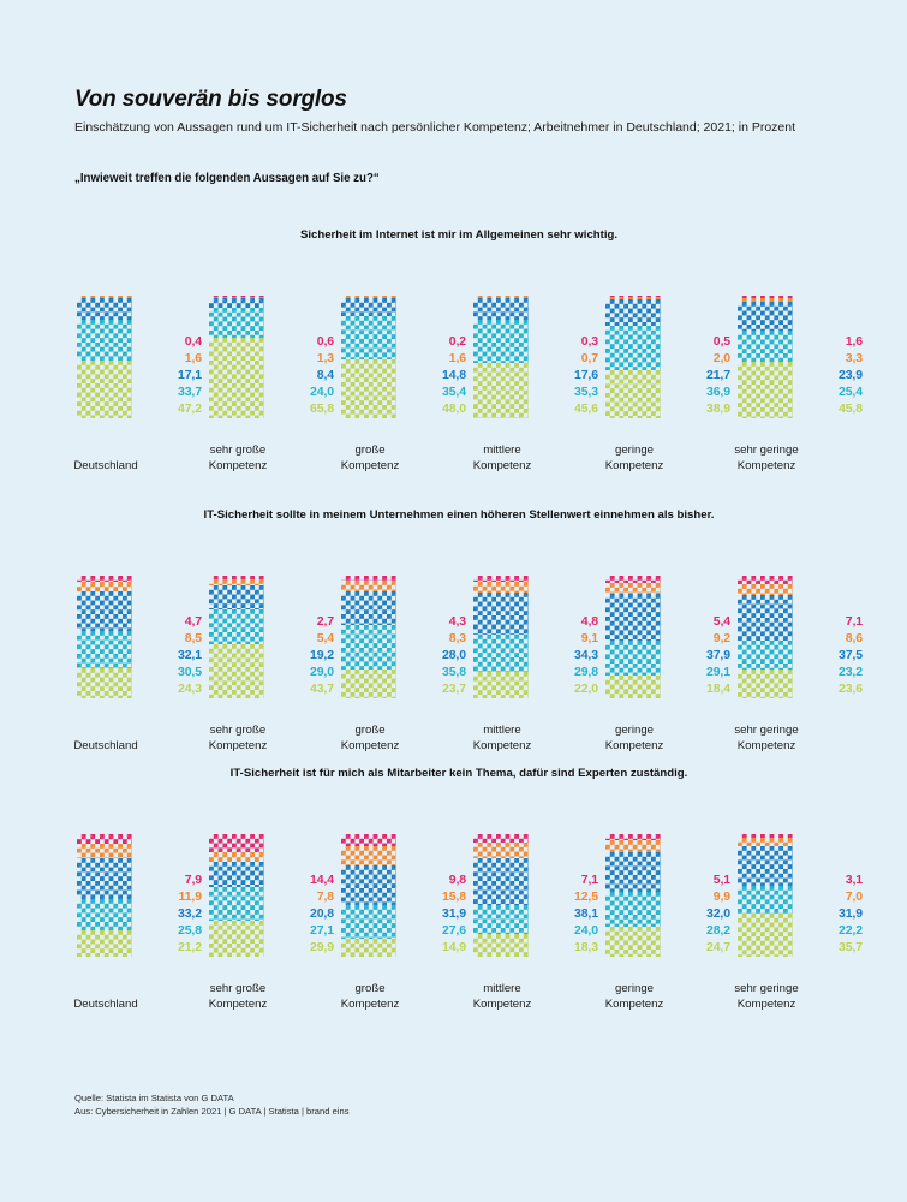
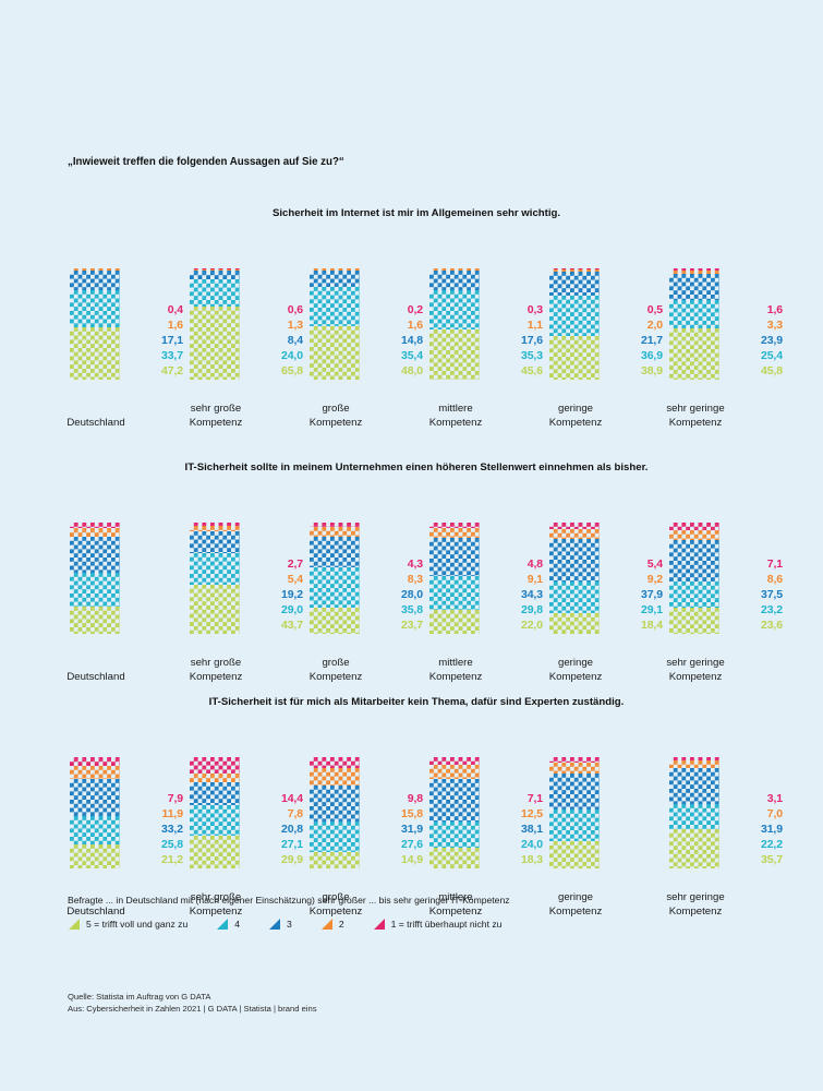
- Von souverän bis sorglos
- Einschätzung von Aussagen rund um IT-Sicherheit nach persönlicher Kompetenz; Arbeitnehmer in Deutschland; 2021; in Prozent
  „Inwieweit treffen die folgenden Aussagen auf Sie zu?“
  Sicherheit im Internet ist mir im Allgemeinen sehr wichtig.
  0,4
  1,6
  17,1
  33,7
  47,2
  Deutschland
  0,6
  1,3
  8,4
  24,0
  65,8
  sehr große
  Kompetenz
  0,2
  1,6
  14,8
  35,4
  48,0
  große
  Kompetenz
  0,3
- 0,7
+ 1,1
  17,6
  35,3
  45,6
  mittlere
  Kompetenz
  0,5
  2,0
  21,7
  36,9
  38,9
  geringe
  Kompetenz
  1,6
  3,3
  23,9
  25,4
  45,8
  sehr geringe
  Kompetenz
  IT-Sicherheit sollte in meinem Unternehmen einen höheren Stellenwert einnehmen als bisher.
- 4,7
- 8,5
- 32,1
- 30,5
- 24,3
  Deutschland
  2,7
  5,4
  19,2
  29,0
  43,7
  sehr große
  Kompetenz
  4,3
  8,3
  28,0
  35,8
  23,7
  große
  Kompetenz
  4,8
  9,1
  34,3
  29,8
  22,0
  mittlere
  Kompetenz
  5,4
  9,2
  37,9
  29,1
  18,4
  geringe
  Kompetenz
  7,1
  8,6
  37,5
  23,2
  23,6
  sehr geringe
  Kompetenz
  IT-Sicherheit ist für mich als Mitarbeiter kein Thema, dafür sind Experten zuständig.
  7,9
  11,9
  33,2
  25,8
  21,2
  Deutschland
  14,4
  7,8
  20,8
  27,1
  29,9
  sehr große
  Kompetenz
  9,8
  15,8
  31,9
  27,6
  14,9
  große
  Kompetenz
  7,1
  12,5
  38,1
  24,0
  18,3
  mittlere
  Kompetenz
- 5,1
- 9,9
- 32,0
- 28,2
- 24,7
  geringe
  Kompetenz
  3,1
  7,0
  31,9
  22,2
  35,7
  sehr geringe
  Kompetenz
+ Befragte ... in Deutschland mit (nach eigener Einschätzung) sehr großer ... bis sehr geringer IT-Kompetenz
+ 5 = trifft voll und ganz zu
+ 4
+ 3
+ 2
+ 1 = trifft überhaupt nicht zu
- Quelle: Statista im Statista von G DATA
+ Quelle: Statista im Auftrag von G DATA
  Aus: Cybersicherheit in Zahlen 2021 | G DATA | Statista | brand eins
